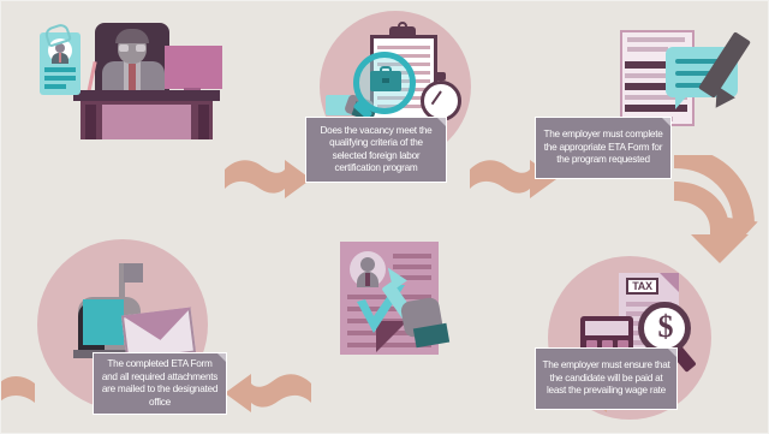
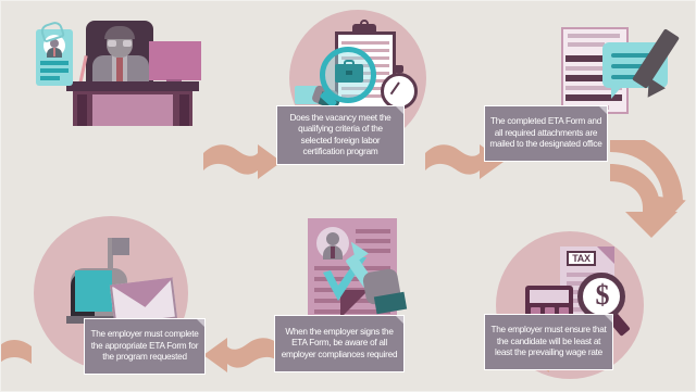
  TAX
  $
  Does the vacancy meet the qualifying criteria of the selected foreign labor certification program
- The employer must complete the appropriate ETA Form for the program requested
+ The completed ETA Form and all required attachments are mailed to the designated office
- The employer must ensure that the candidate will be paid at least the prevailing wage rate
+ The employer must ensure that the candidate will be least at least the prevailing wage rate
+ When the employer signs the ETA Form, be aware of all employer compliances required
- The completed ETA Form and all required attachments are mailed to the designated office
+ The employer must complete the appropriate ETA Form for the program requested
